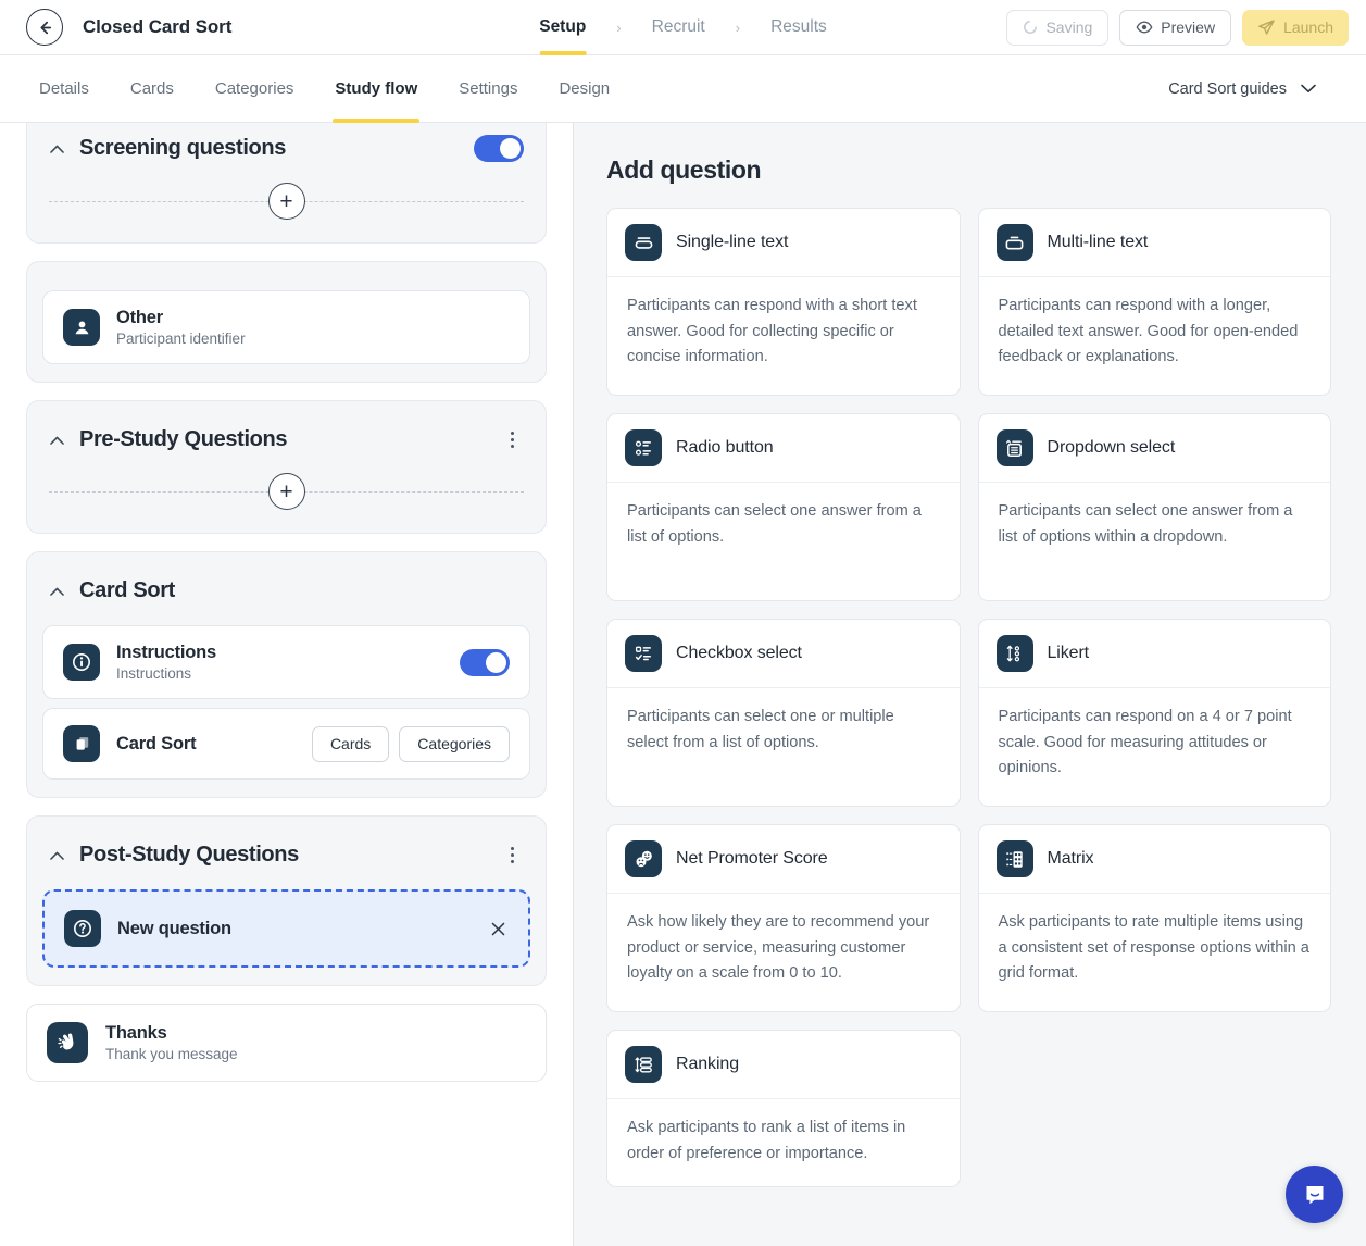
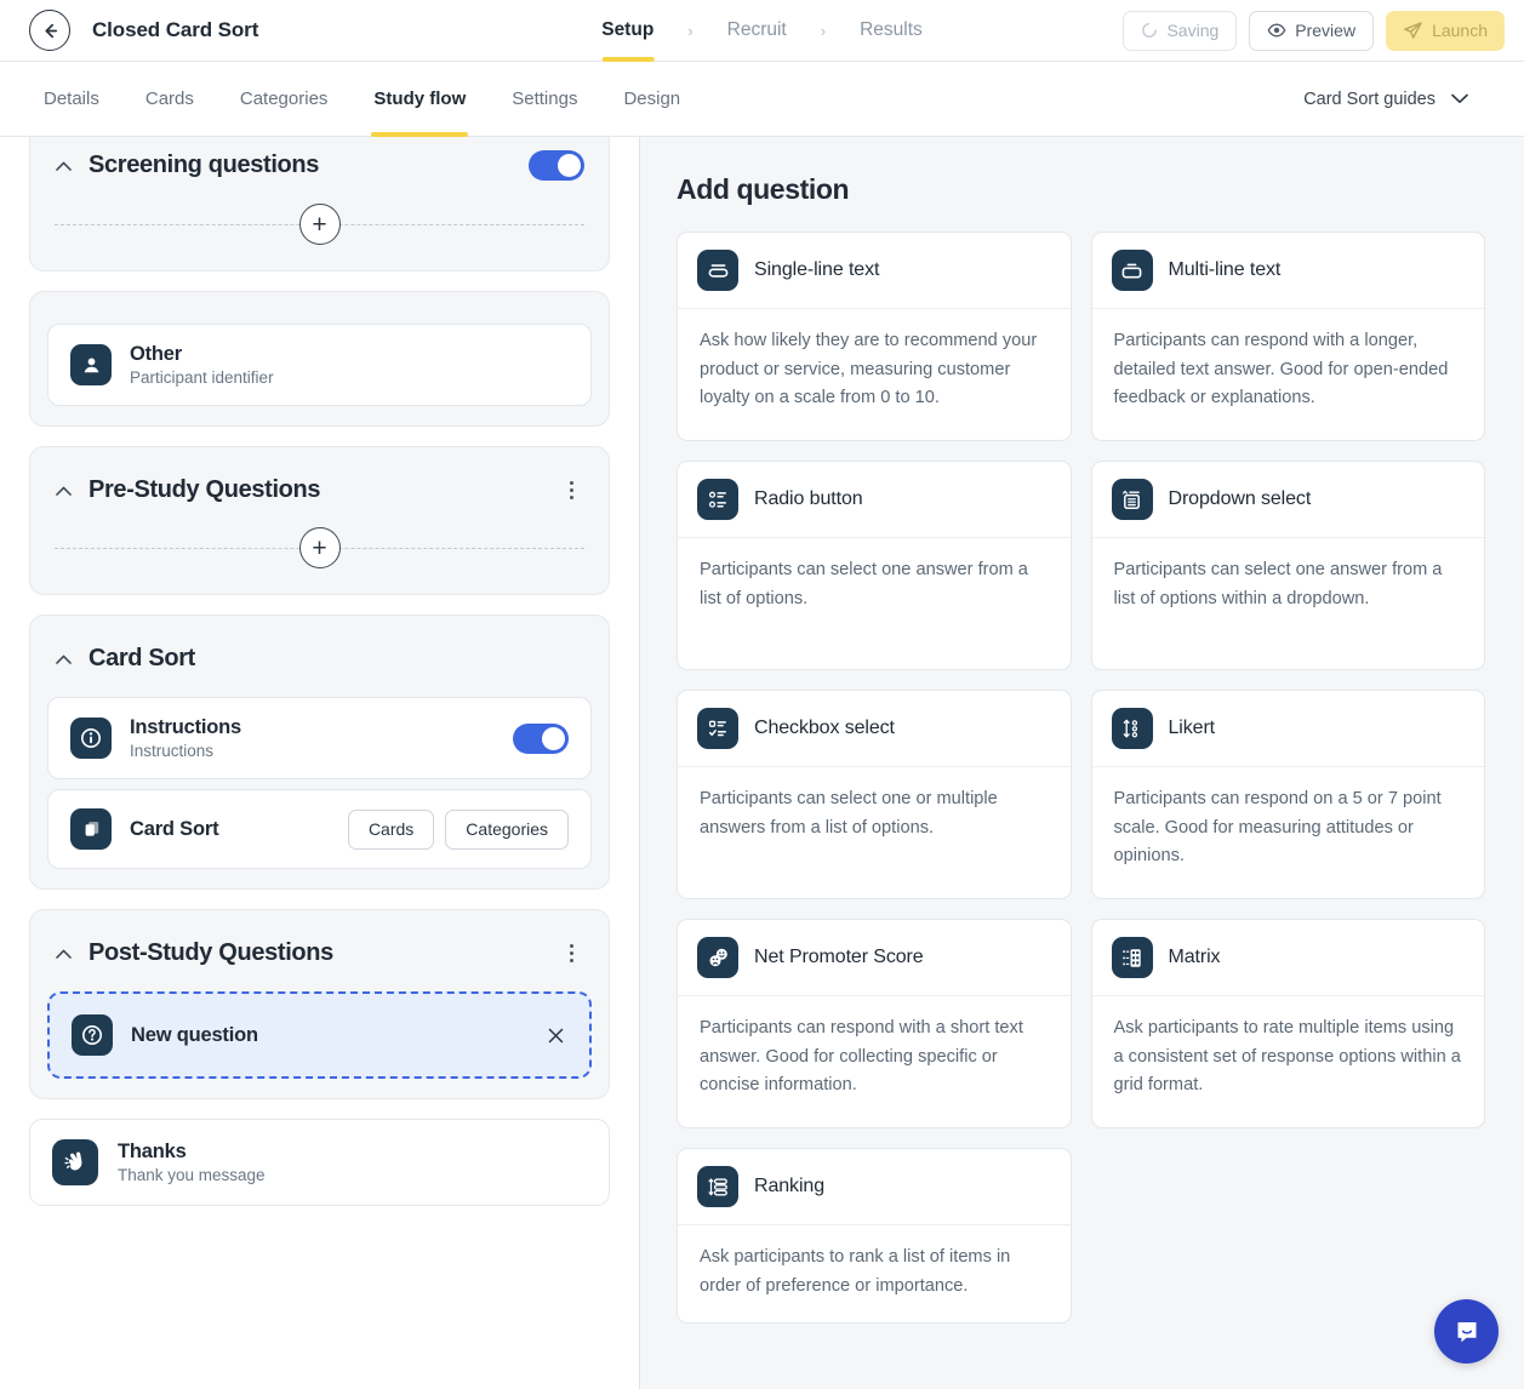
  Closed Card Sort
  Setup
  ›
  Recruit
  ›
  Results
  Saving
  Preview
  Launch
  Details
  Cards
  Categories
  Study flow
  Settings
  Design
  Card Sort guides
  Screening questions
  +
  Other
  Participant identifier
  Pre-Study Questions
  +
  Card Sort
  Instructions
  Instructions
  Card Sort
  Cards
  Categories
  Post-Study Questions
  New question
  Thanks
  Thank you message
  Add question
  Single-line text
- Participants can respond with a short text answer. Good for collecting specific or concise information.
+ Ask how likely they are to recommend your product or service, measuring customer loyalty on a scale from 0 to 10.
  Multi-line text
  Participants can respond with a longer, detailed text answer. Good for open-ended feedback or explanations.
  Radio button
  Participants can select one answer from a list of options.
  Dropdown select
  Participants can select one answer from a list of options within a dropdown.
  Checkbox select
- Participants can select one or multiple select from a list of options.
+ Participants can select one or multiple answers from a list of options.
  Likert
- Participants can respond on a 4 or 7 point scale. Good for measuring attitudes or opinions.
+ Participants can respond on a 5 or 7 point scale. Good for measuring attitudes or opinions.
  Net Promoter Score
- Ask how likely they are to recommend your product or service, measuring customer loyalty on a scale from 0 to 10.
+ Participants can respond with a short text answer. Good for collecting specific or concise information.
  Matrix
  Ask participants to rate multiple items using a consistent set of response options within a grid format.
  Ranking
  Ask participants to rank a list of items in order of preference or importance.
